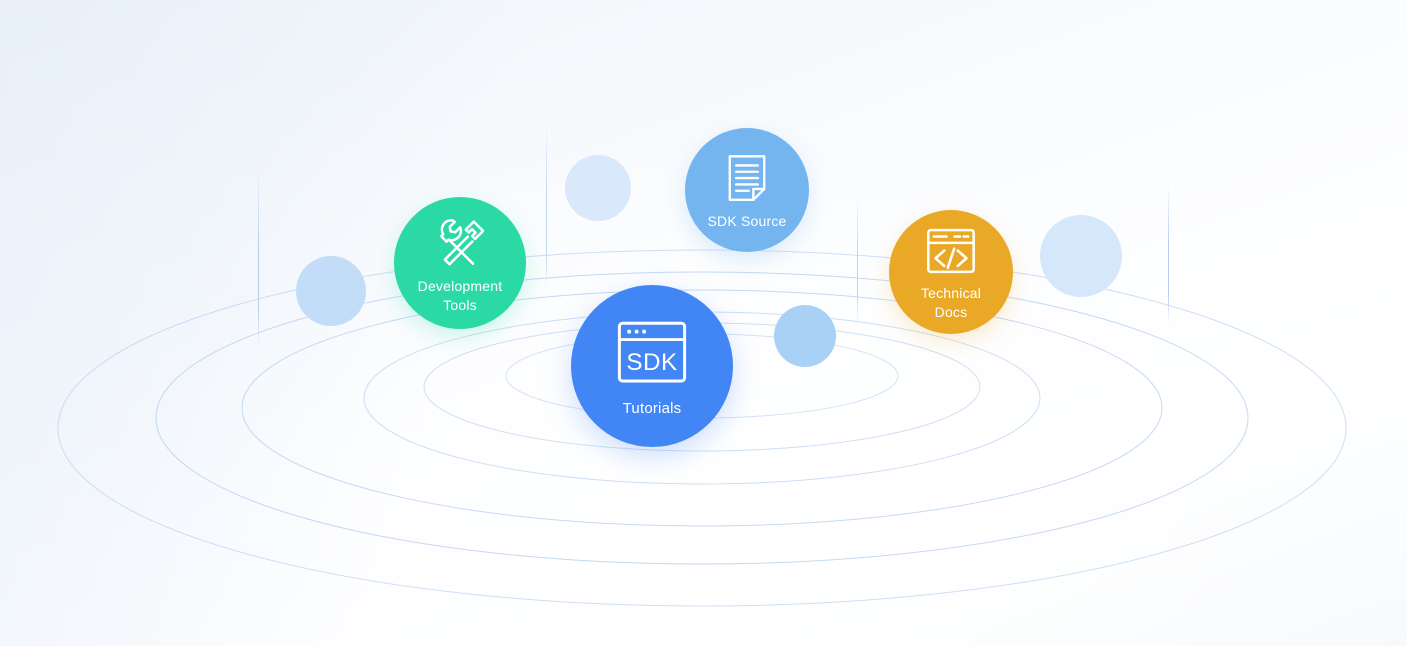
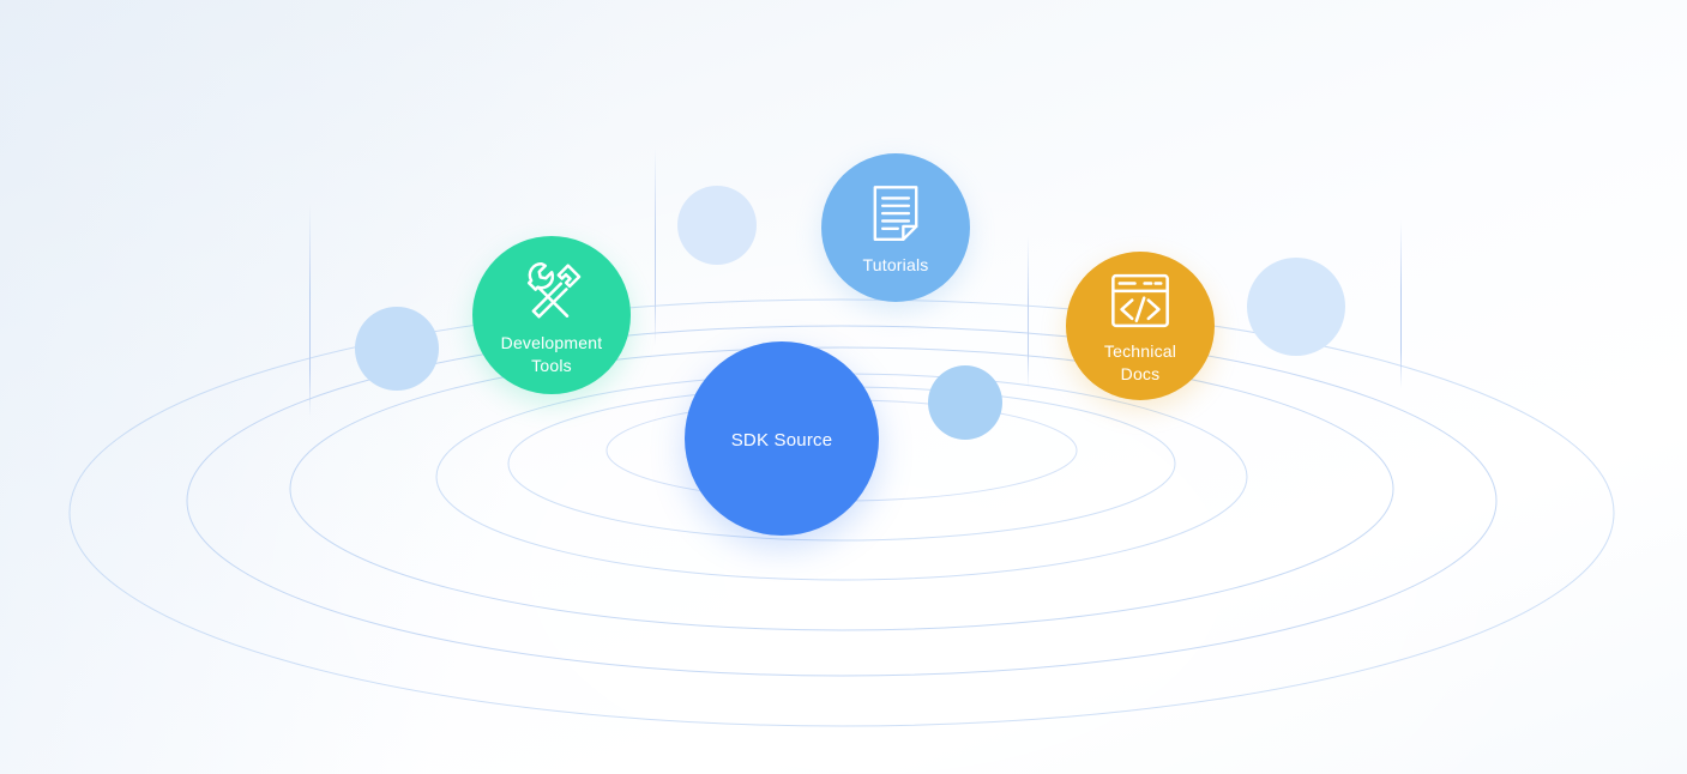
  Development
  Tools
- SDK Source
+ Tutorials
- SDK
- Tutorials
+ SDK Source
  Technical
  Docs
